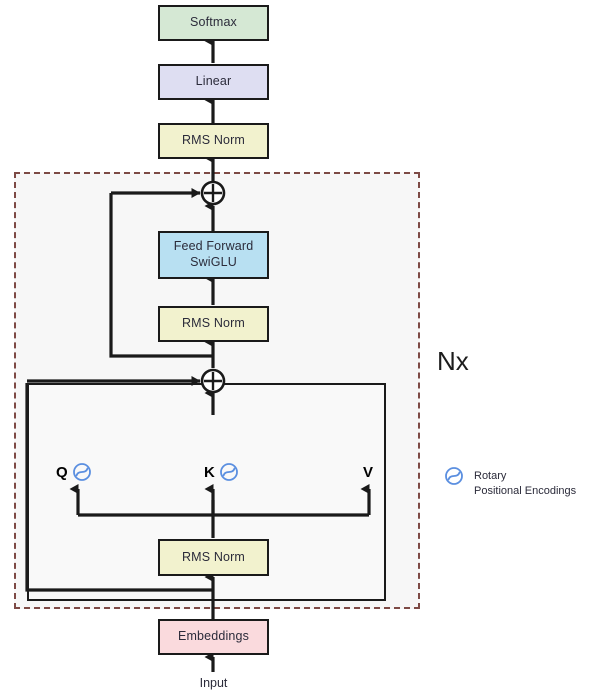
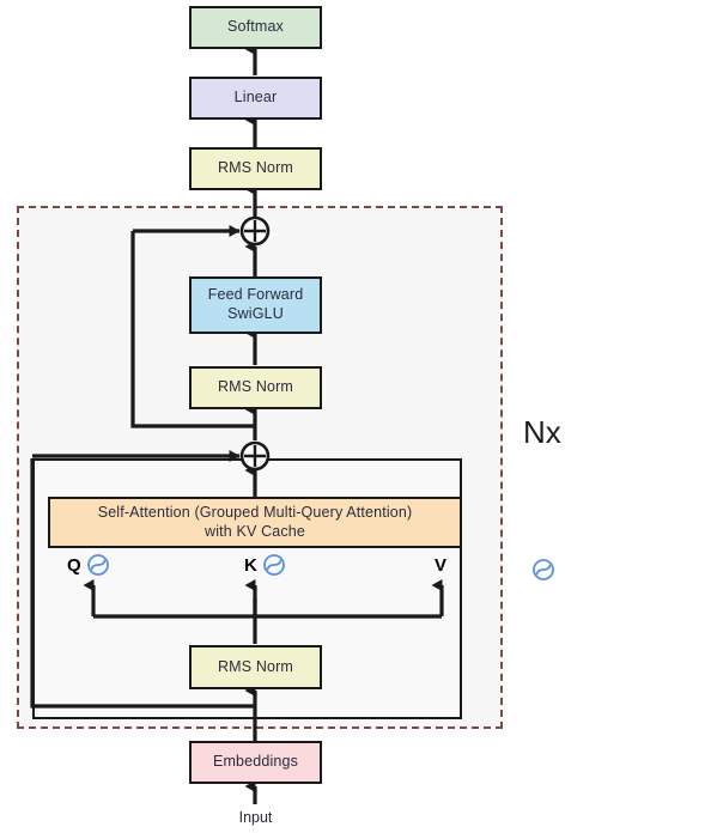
  Softmax
  Linear
  RMS Norm
  Feed Forward
  SwiGLU
  RMS Norm
+ Self-Attention (Grouped Multi-Query Attention)
+ with KV Cache
  RMS Norm
  Embeddings
  Q
  K
  V
  Nx
- Rotary
- Positional Encodings
  Input
